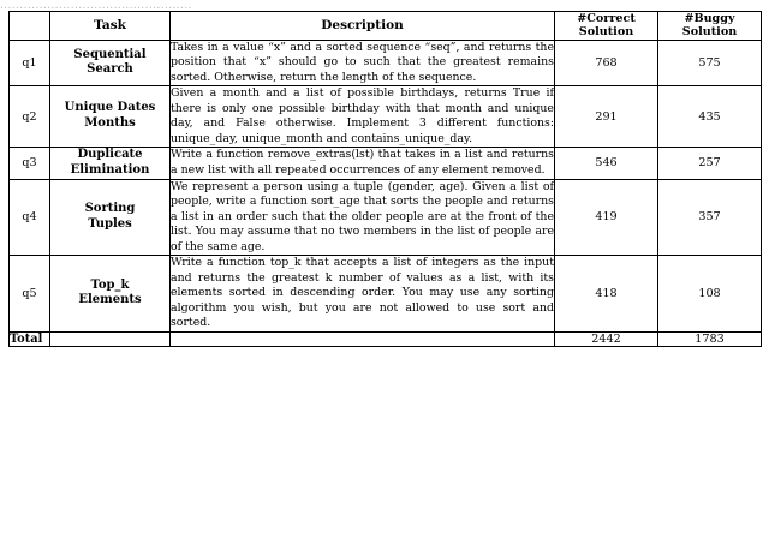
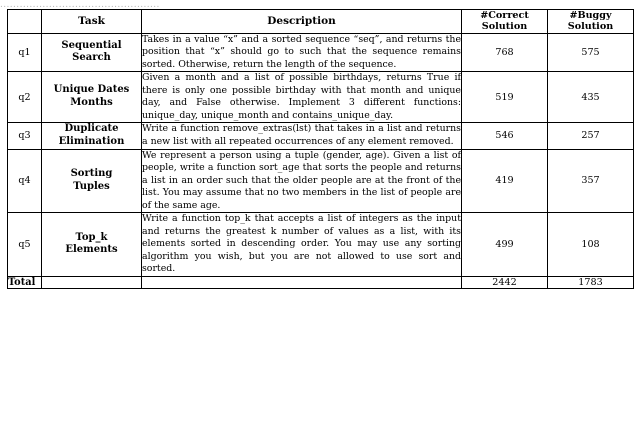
  .................................................
  	Task	Description	#Correct Solution	#Buggy Solution
- q1	Sequential Search	Takes in a value “x” and a sorted sequence “seq”, and returns the position that “x” should go to such that the greatest remains sorted. Otherwise, return the length of the sequence.	768	575
+ q1	Sequential Search	Takes in a value “x” and a sorted sequence “seq”, and returns the position that “x” should go to such that the sequence remains sorted. Otherwise, return the length of the sequence.	768	575
- q2	Unique Dates Months	Given a month and a list of possible birthdays, returns True if there is only one possible birthday with that month and unique day, and False otherwise. Implement 3 different functions: unique_day, unique_month and contains_unique_day.	291	435
+ q2	Unique Dates Months	Given a month and a list of possible birthdays, returns True if there is only one possible birthday with that month and unique day, and False otherwise. Implement 3 different functions: unique_day, unique_month and contains_unique_day.	519	435
  q3	Duplicate Elimination	Write a function remove_extras(lst) that takes in a list and returns a new list with all repeated occurrences of any element removed.	546	257
  q4	Sorting Tuples	We represent a person using a tuple (gender, age). Given a list of people, write a function sort_age that sorts the people and returns a list in an order such that the older people are at the front of the list. You may assume that no two members in the list of people are of the same age.	419	357
- q5	Top_k Elements	Write a function top_k that accepts a list of integers as the input and returns the greatest k number of values as a list, with its elements sorted in descending order. You may use any sorting algorithm you wish, but you are not allowed to use sort and sorted.	418	108
+ q5	Top_k Elements	Write a function top_k that accepts a list of integers as the input and returns the greatest k number of values as a list, with its elements sorted in descending order. You may use any sorting algorithm you wish, but you are not allowed to use sort and sorted.	499	108
  Total			2442	1783
